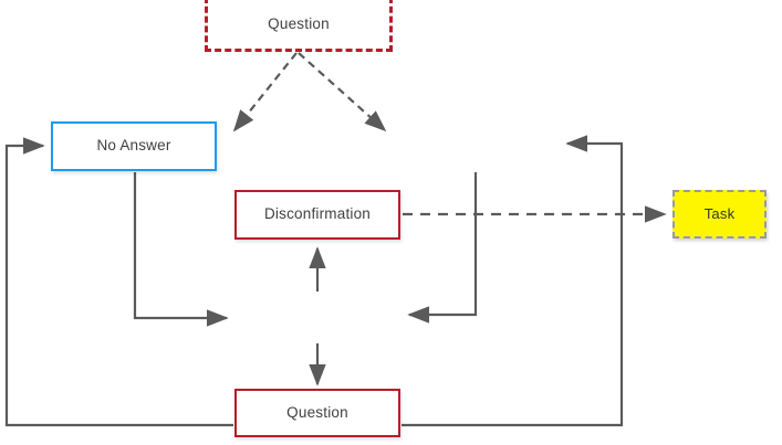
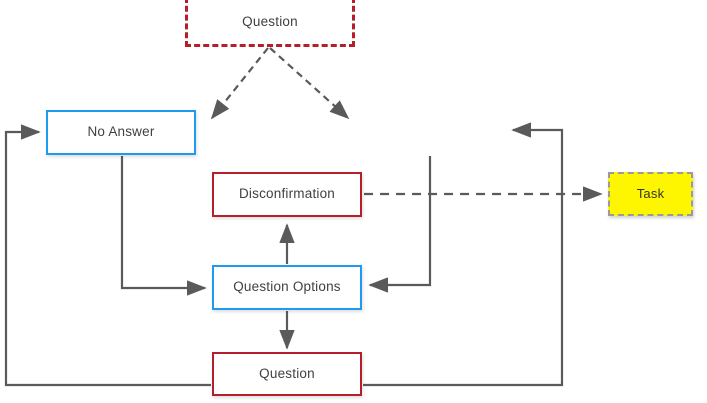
  Question
  No Answer
  Disconfirmation
+ Question Options
  Question
  Task
